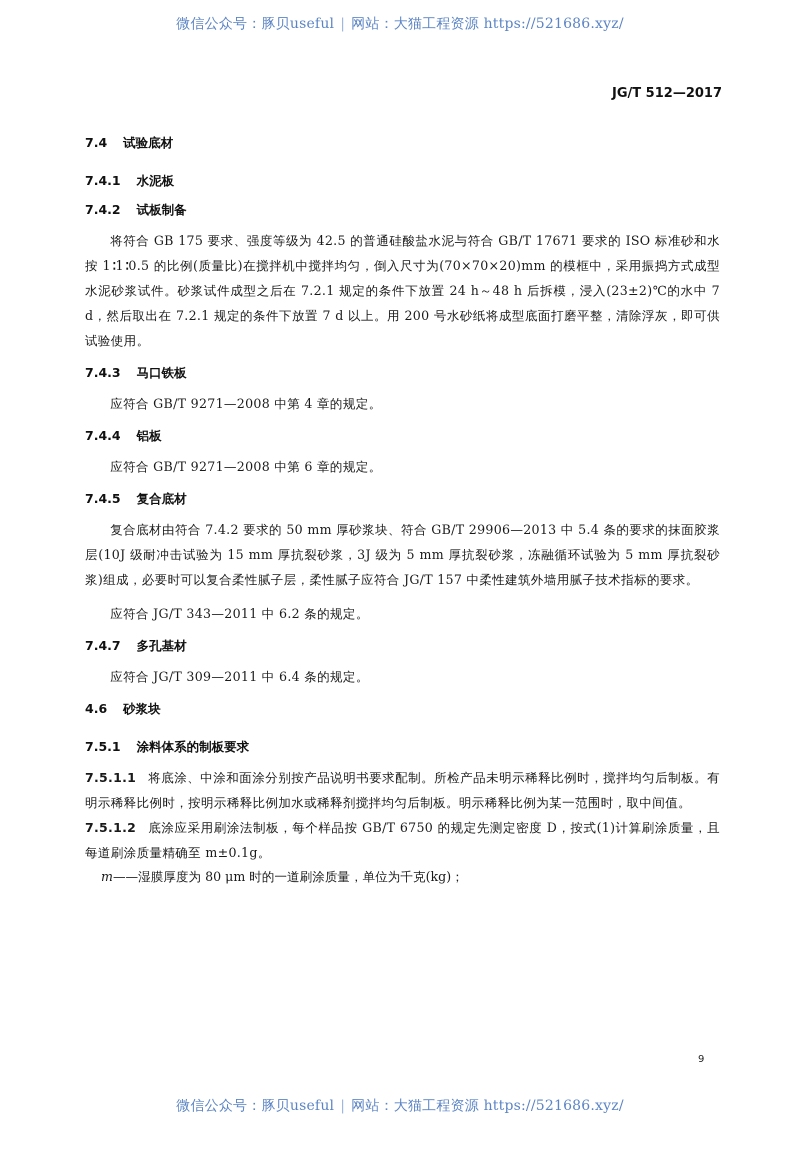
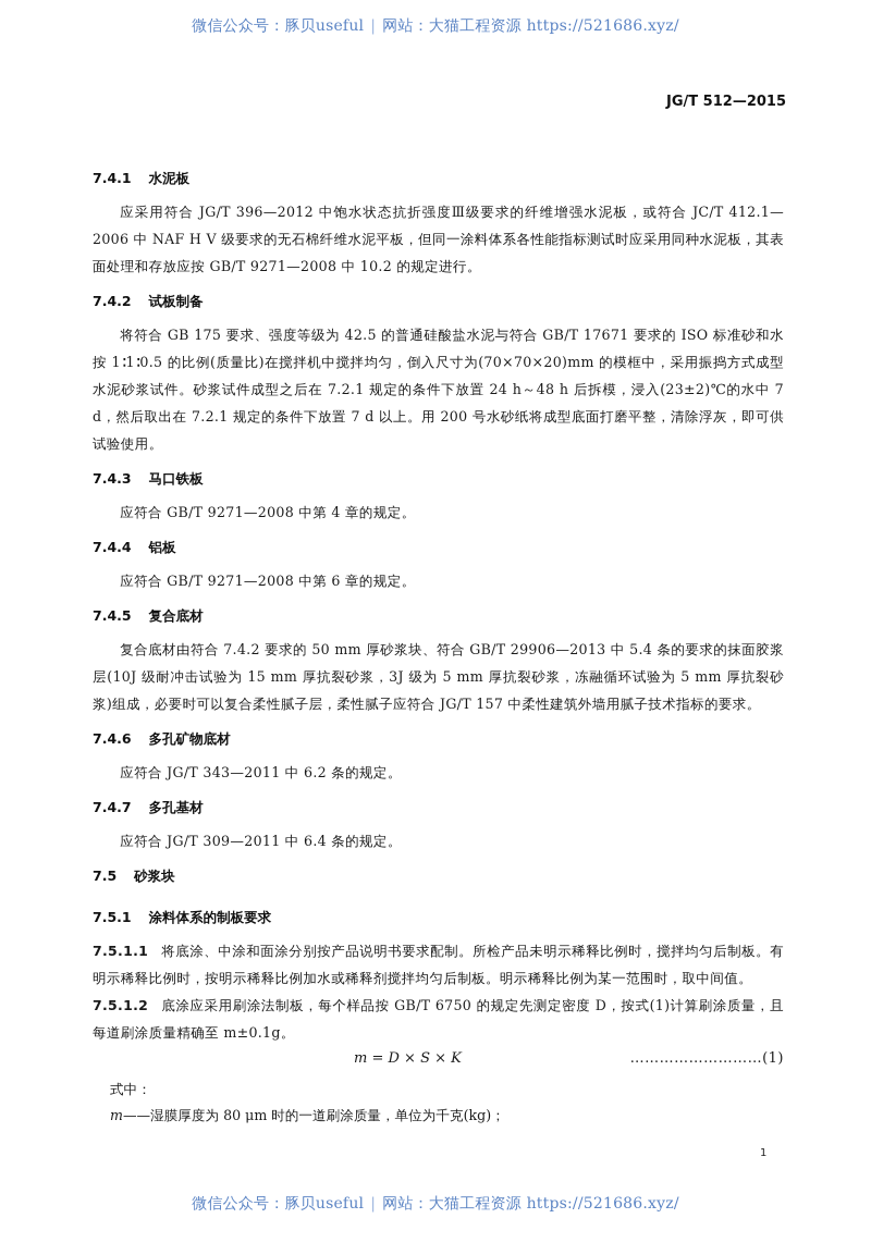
  微信公众号：豚贝useful | 网站：大猫工程资源 https://521686.xyz/
- JG/T 512—2017
+ JG/T 512—2015
- 7.4
- 试验底材
  7.4.1
  水泥板
+ 应采用符合 JG/T 396—2012 中饱水状态抗折强度Ⅲ级要求的纤维增强水泥板，或符合 JC/T 412.1—2006 中 NAF H V 级要求的无石棉纤维水泥平板，但同一涂料体系各性能指标测试时应采用同种水泥板，其表面处理和存放应按 GB/T 9271—2008 中 10.2 的规定进行。
  7.4.2
  试板制备
  将符合 GB 175 要求、强度等级为 42.5 的普通硅酸盐水泥与符合 GB/T 17671 要求的 ISO 标准砂和水按 1∶1∶0.5 的比例(质量比)在搅拌机中搅拌均匀，倒入尺寸为(70×70×20)mm 的模框中，采用振捣方式成型水泥砂浆试件。砂浆试件成型之后在 7.2.1 规定的条件下放置 24 h～48 h 后拆模，浸入(23±2)℃的水中 7 d，然后取出在 7.2.1 规定的条件下放置 7 d 以上。用 200 号水砂纸将成型底面打磨平整，清除浮灰，即可供试验使用。
  7.4.3
  马口铁板
  应符合 GB/T 9271—2008 中第 4 章的规定。
  7.4.4
  铝板
  应符合 GB/T 9271—2008 中第 6 章的规定。
  7.4.5
  复合底材
  复合底材由符合 7.4.2 要求的 50 mm 厚砂浆块、符合 GB/T 29906—2013 中 5.4 条的要求的抹面胶浆层(10J 级耐冲击试验为 15 mm 厚抗裂砂浆，3J 级为 5 mm 厚抗裂砂浆，冻融循环试验为 5 mm 厚抗裂砂浆)组成，必要时可以复合柔性腻子层，柔性腻子应符合 JG/T 157 中柔性建筑外墙用腻子技术指标的要求。
+ 7.4.6
+ 多孔矿物底材
  应符合 JG/T 343—2011 中 6.2 条的规定。
  7.4.7
  多孔基材
  应符合 JG/T 309—2011 中 6.4 条的规定。
- 4.6
+ 7.5
  砂浆块
  7.5.1
  涂料体系的制板要求
  7.5.1.1 将底涂、中涂和面涂分别按产品说明书要求配制。所检产品未明示稀释比例时，搅拌均匀后制板。有明示稀释比例时，按明示稀释比例加水或稀释剂搅拌均匀后制板。明示稀释比例为某一范围时，取中间值。
  7.5.1.2 底涂应采用刷涂法制板，每个样品按 GB/T 6750 的规定先测定密度 D，按式(1)计算刷涂质量，且每道刷涂质量精确至 m±0.1g。
+ m = D × S × K
+ ………………………(1)
+ 式中：
  m——湿膜厚度为 80 μm 时的一道刷涂质量，单位为千克(kg)；
- 9
+ 1
  微信公众号：豚贝useful | 网站：大猫工程资源 https://521686.xyz/
